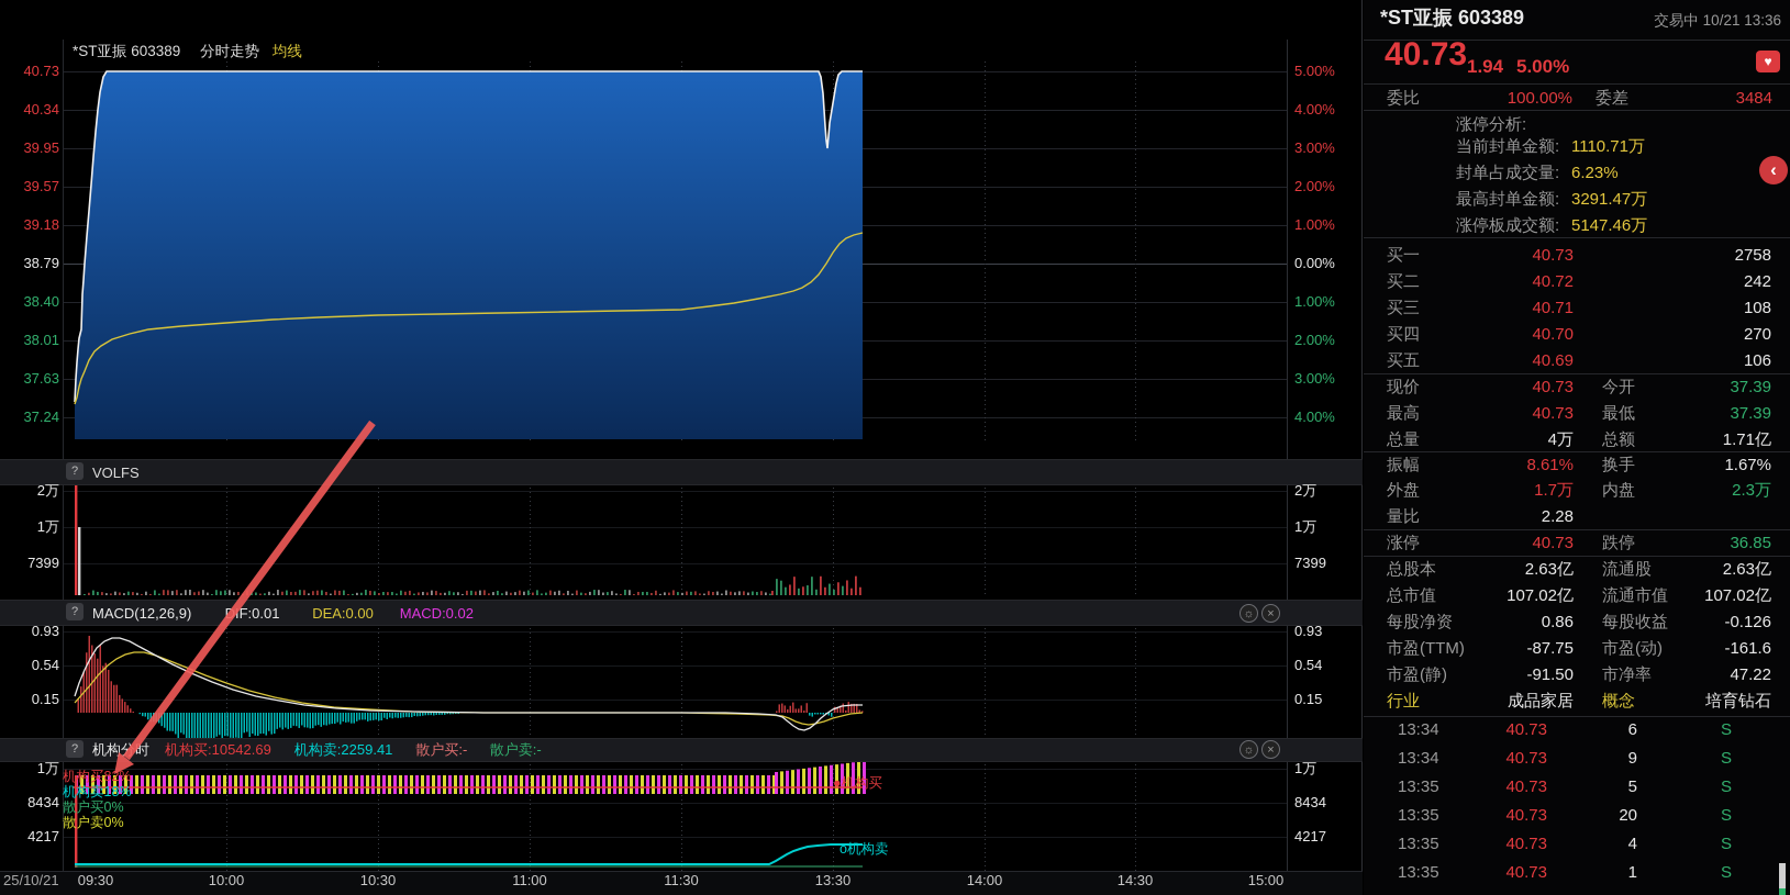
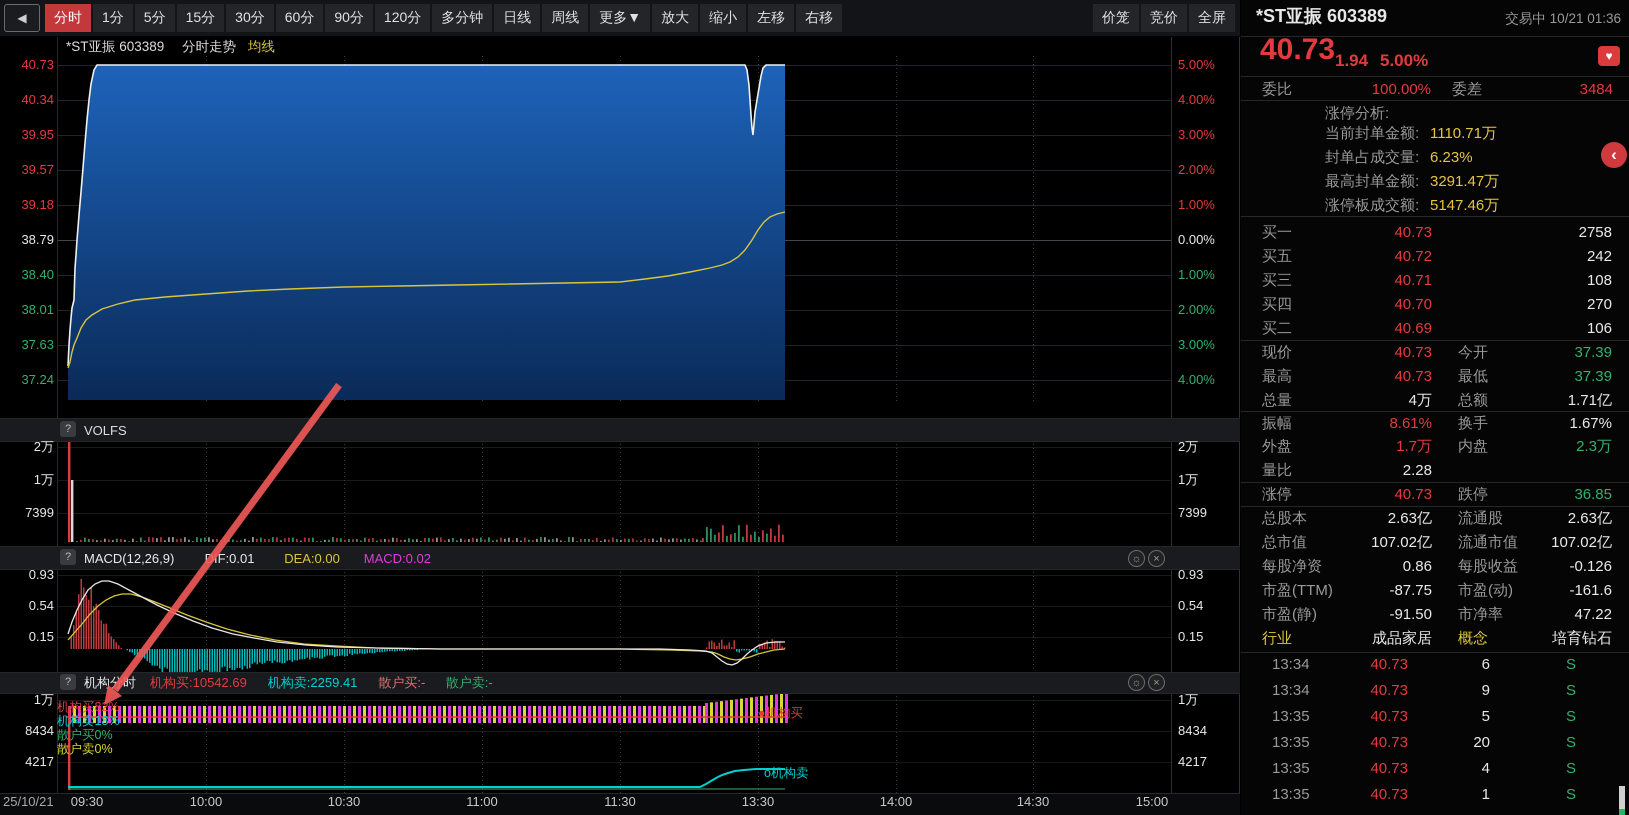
  *ST亚振 603389 分时走势 均线
  ?
  VOLFS
  40.73
  40.34
  39.95
  39.57
  39.18
  38.79
  38.40
  38.01
  37.63
  37.24
  5.00%
  4.00%
  3.00%
  2.00%
  1.00%
  0.00%
  1.00%
  2.00%
  3.00%
  4.00%
  2万
  2万
  1万
  1万
  7399
  7399
  0.93
  0.93
  0.54
  0.54
  0.15
  0.15
  1万
  1万
  8434
  8434
  4217
  4217
  ?
  MACD(12,26,9)
  F:0.01
  DEA:0.00
  MACD:0.02
  ?
  机构时
  机构买:10542.69
  机构卖:2259.41
  散户买:-
  散户卖:-
  ☼
  ×
  ☼
  ×
  机构买82%
  机构卖18%
  散户买0%
  散户卖0%
  ●机构买
  o机构卖
  25/10/21
  09:30
  10:00
  10:30
  11:00
  11:30
  13:30
  14:00
  14:30
  15:00
+ ◀
+ 分时
+ 1分
+ 5分
+ 15分
+ 30分
+ 60分
+ 90分
+ 120分
+ 多分钟
+ 日线
+ 周线
+ 更多▼
+ 放大
+ 缩小
+ 左移
+ 右移
+ 价笼
+ 竞价
+ 全屏
  *ST亚振 603389
- 交易中 10/21 13:36
+ 交易中 10/21 01:36
  40.73
  1.94
  5.00%
  ♥
  委比
  100.00%
  委差
  3484
  涨停分析:
  当前封单金额:
  1110.71万
  封单占成交量:
  6.23%
  最高封单金额:
  3291.47万
  涨停板成交额:
  5147.46万
  买一
  40.73
  2758
- 买二
+ 买五
  40.72
  242
  买三
  40.71
  108
  买四
  40.70
  270
- 买五
+ 买二
  40.69
  106
  现价
  40.73
  今开
  37.39
  最高
  40.73
  最低
  37.39
  总量
  4万
  总额
  1.71亿
  振幅
  8.61%
  换手
  1.67%
  外盘
  1.7万
  内盘
  2.3万
  量比
  2.28
  涨停
  40.73
  跌停
  36.85
  总股本
  2.63亿
  流通股
  2.63亿
  总市值
  107.02亿
  流通市值
  107.02亿
  每股净资
  0.86
  每股收益
  -0.126
  市盈(TTM)
  -87.75
  市盈(动)
  -161.6
  市盈(静)
  -91.50
  市净率
  47.22
  行业
  成品家居
  概念
  培育钻石
  13:34
  40.73
  6
  S
  13:34
  40.73
  9
  S
  13:35
  40.73
  5
  S
  13:35
  40.73
  20
  S
  13:35
  40.73
  4
  S
  13:35
  40.73
  1
  S
  ‹
